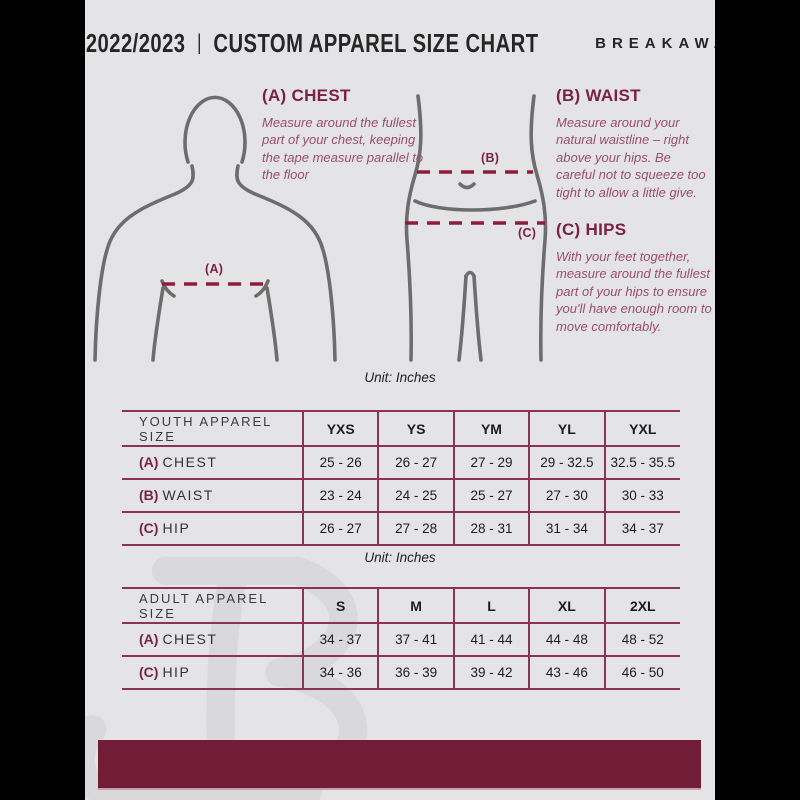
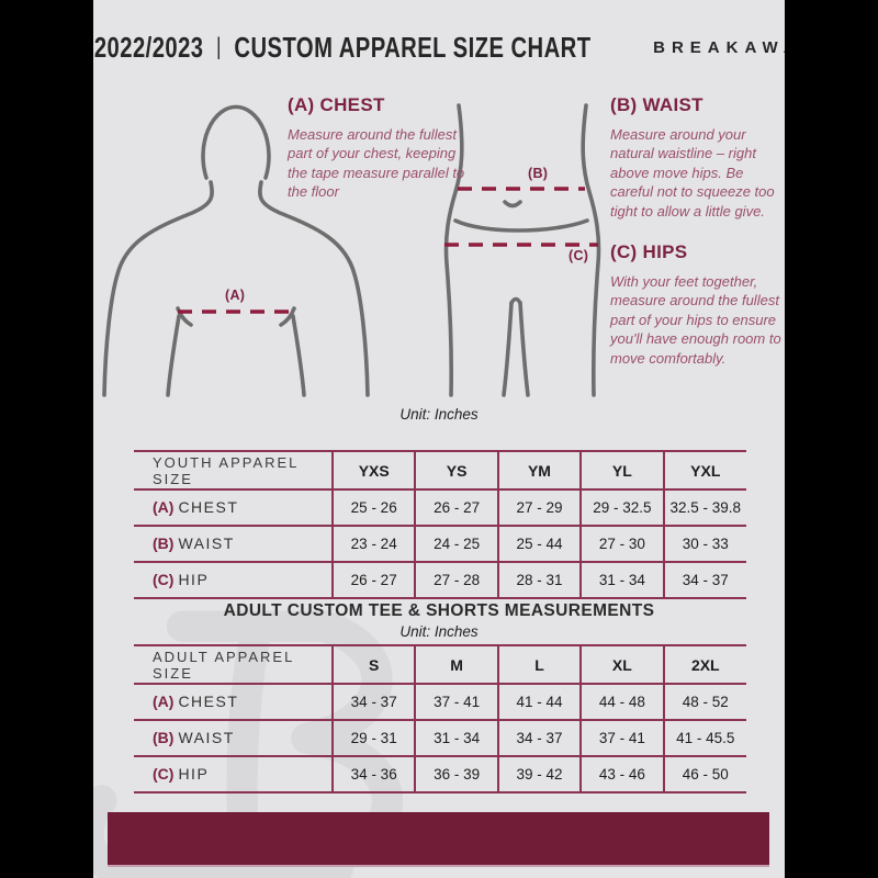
  2022/2023
  |
  CUSTOM APPAREL SIZE CHART
  BREAKAW
  (A)
  (B)
  (C)
  (A) CHEST
  Measure around the fullest part of your chest, keeping the tape measure parallel to the floor
  (B) WAIST
- Measure around your natural waistline – right above your hips. Be careful not to squeeze too tight to allow a little give.
+ Measure around your natural waistline – right above move hips. Be careful not to squeeze too tight to allow a little give.
  (C) HIPS
  With your feet together, measure around the fullest part of your hips to ensure you'll have enough room to move comfortably.
  Unit: Inches
  YOUTH APPAREL SIZE	YXS	YS	YM	YL	YXL
- (A) CHEST	25 - 26	26 - 27	27 - 29	29 - 32.5	32.5 - 35.5
+ (A) CHEST	25 - 26	26 - 27	27 - 29	29 - 32.5	32.5 - 39.8
- (B) WAIST	23 - 24	24 - 25	25 - 27	27 - 30	30 - 33
+ (B) WAIST	23 - 24	24 - 25	25 - 44	27 - 30	30 - 33
  (C) HIP	26 - 27	27 - 28	28 - 31	31 - 34	34 - 37
+ ADULT CUSTOM TEE & SHORTS MEASUREMENTS
  Unit: Inches
  ADULT APPAREL SIZE	S	M	L	XL	2XL
  (A) CHEST	34 - 37	37 - 41	41 - 44	44 - 48	48 - 52
+ (B) WAIST	29 - 31	31 - 34	34 - 37	37 - 41	41 - 45.5
  (C) HIP	34 - 36	36 - 39	39 - 42	43 - 46	46 - 50
